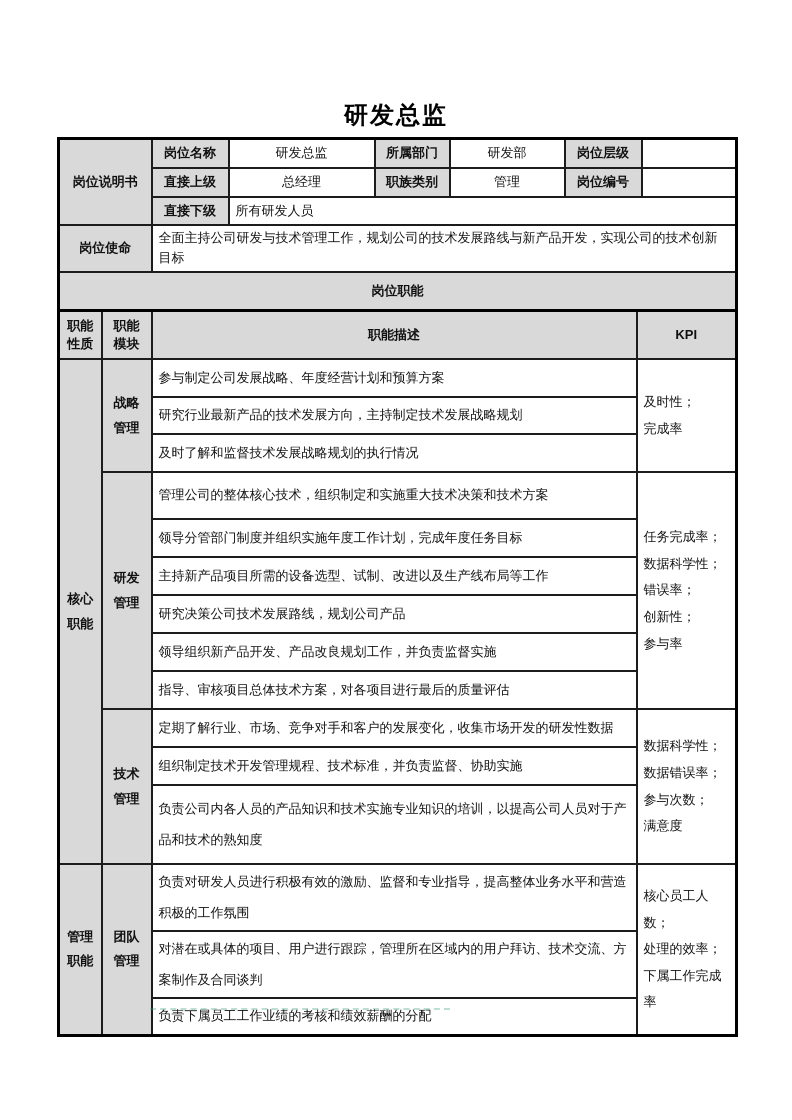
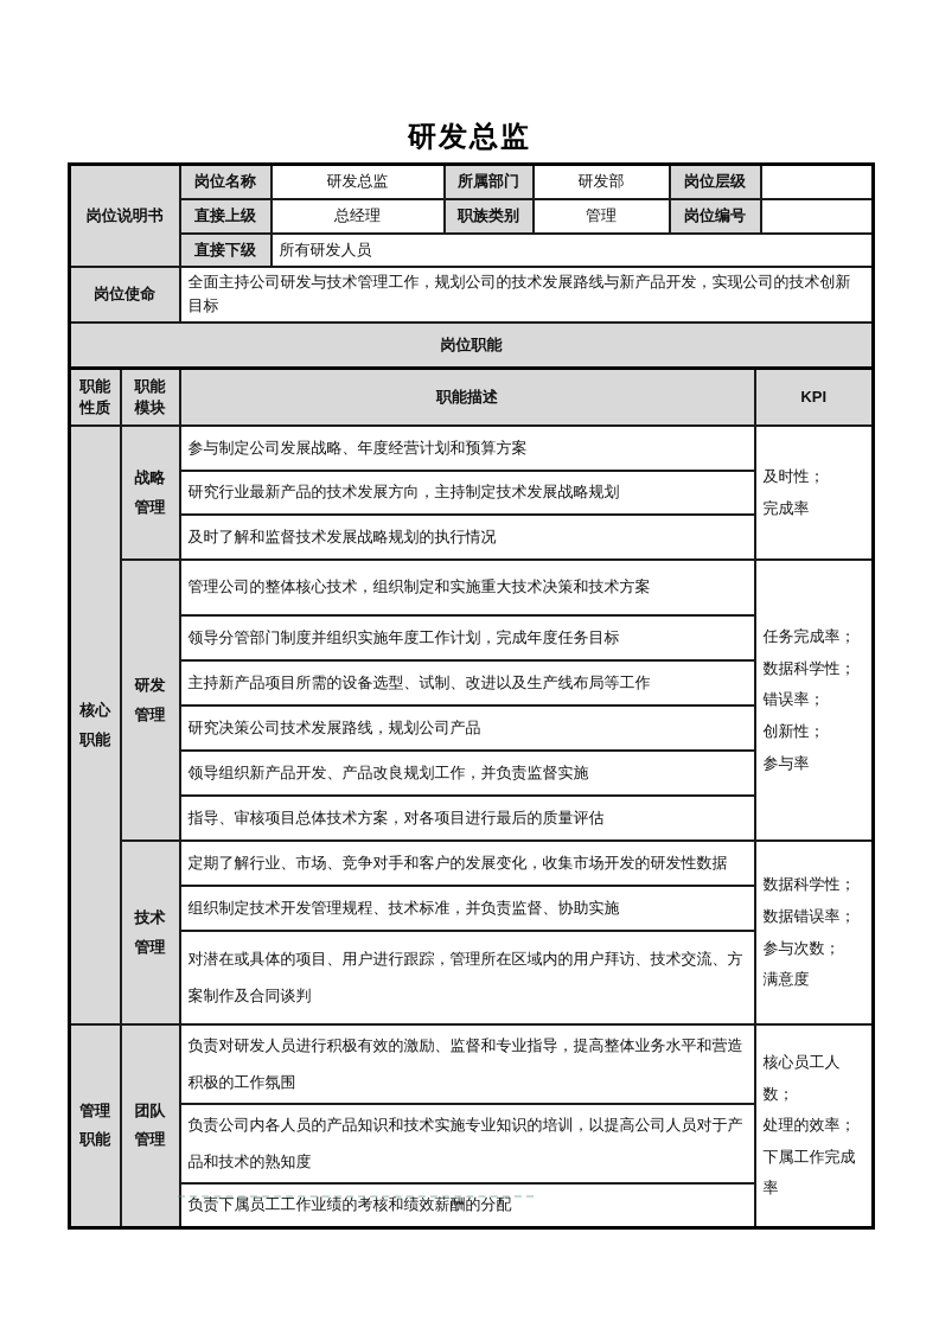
  研发总监
  岗位说明书	岗位名称	研发总监	所属部门	研发部	岗位层级
  直接上级	总经理	职族类别	管理	岗位编号
  直接下级	所有研发人员
  岗位使命	全面主持公司研发与技术管理工作，规划公司的技术发展路线与新产品开发，实现公司的技术创新目标
  岗位职能
  职能 性质	职能 模块	职能描述	KPI
  核心 职能	战略 管理	参与制定公司发展战略、年度经营计划和预算方案	及时性； 完成率
  研究行业最新产品的技术发展方向，主持制定技术发展战略规划
  及时了解和监督技术发展战略规划的执行情况
  研发 管理	管理公司的整体核心技术，组织制定和实施重大技术决策和技术方案	任务完成率； 数据科学性； 错误率； 创新性； 参与率
  领导分管部门制度并组织实施年度工作计划，完成年度任务目标
  主持新产品项目所需的设备选型、试制、改进以及生产线布局等工作
  研究决策公司技术发展路线，规划公司产品
  领导组织新产品开发、产品改良规划工作，并负责监督实施
  指导、审核项目总体技术方案，对各项目进行最后的质量评估
  技术 管理	定期了解行业、市场、竞争对手和客户的发展变化，收集市场开发的研发性数据	数据科学性； 数据错误率； 参与次数； 满意度
  组织制定技术开发管理规程、技术标准，并负责监督、协助实施
- 负责公司内各人员的产品知识和技术实施专业知识的培训，以提高公司人员对于产品和技术的熟知度
+ 对潜在或具体的项目、用户进行跟踪，管理所在区域内的用户拜访、技术交流、方案制作及合同谈判
  管理 职能	团队 管理	负责对研发人员进行积极有效的激励、监督和专业指导，提高整体业务水平和营造积极的工作氛围	核心员工人数； 处理的效率； 下属工作完成率
- 对潜在或具体的项目、用户进行跟踪，管理所在区域内的用户拜访、技术交流、方案制作及合同谈判
+ 负责公司内各人员的产品知识和技术实施专业知识的培训，以提高公司人员对于产品和技术的熟知度
  负责下属员工工作业绩的考核和绩效薪酬的分配
